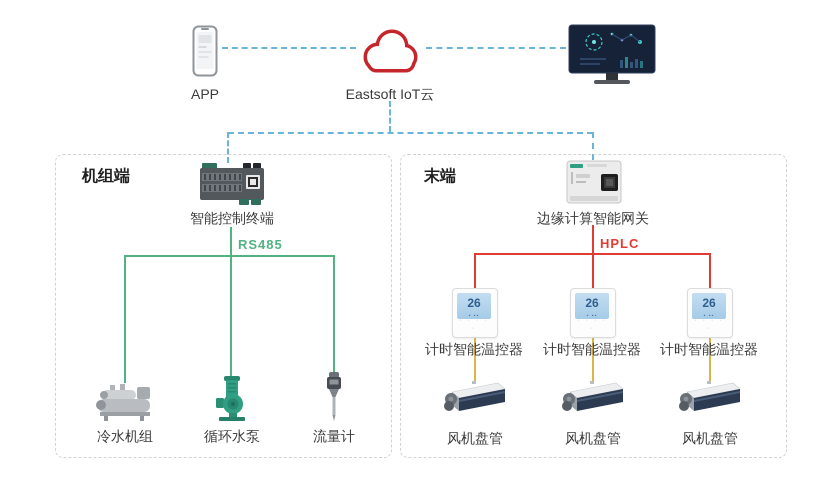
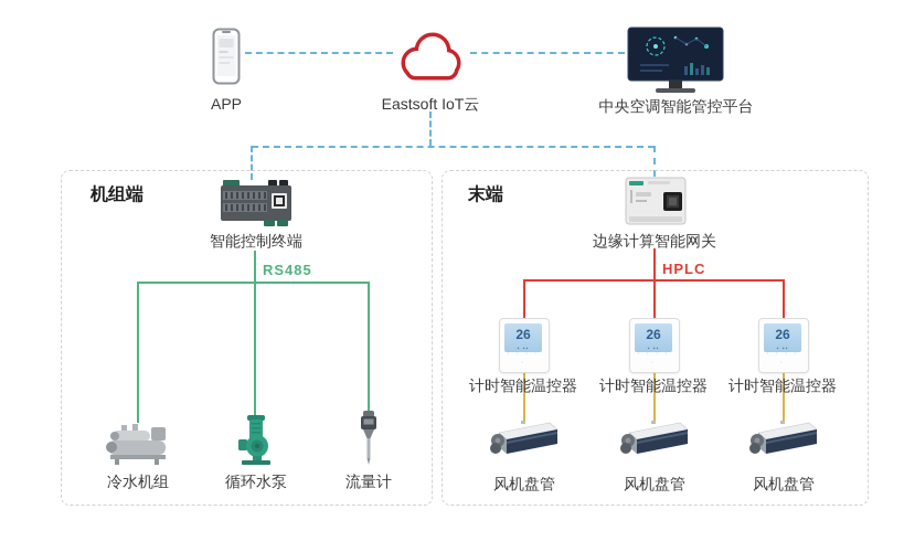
  机组端
  末端
  APP
  Eastsoft IoT云
+ 中央空调智能管控平台
  智能控制终端
  RS485
  冷水机组
  循环水泵
  流量计
  边缘计算智能网关
  HPLC
  26
  26
  26
  计时智能温控器
  计时智能温控器
  计时智能温控器
  风机盘管
  风机盘管
  风机盘管
